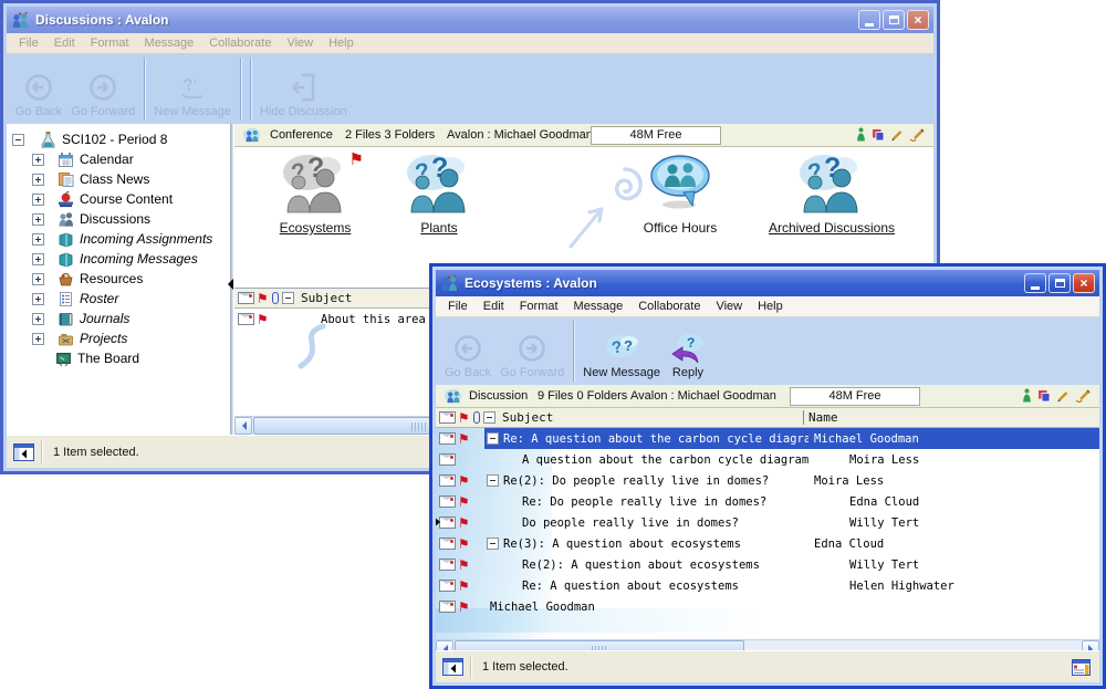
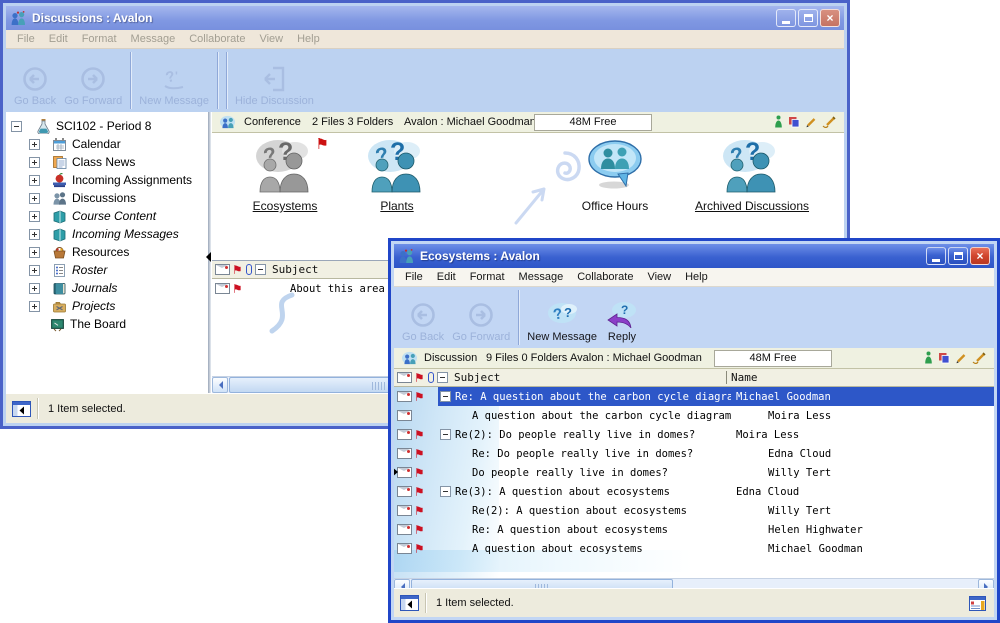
  Discussions : Avalon
  ×
  File
  Edit
  Format
  Message
  Collaborate
  View
  Help
  Go Back
  Go Forward
  New Message
  Hide Discussion
  SCI102 - Period 8
  Calendar
  Class News
- Course Content
+ Incoming Assignments
  Discussions
- Incoming Assignments
+ Course Content
  Incoming Messages
  Resources
  Roster
  Journals
  Projects
  The Board
  Conference
  2 Files 3 Folders
  Avalon : Michael Goodman
  48M Free
  ⚑
  ?
  Ecosystems
  ?
  Plants
  Office Hours
  ?
  Archived Discussions
  Subject
  About this area
  1 Item selected.
  Ecosystems : Avalon
  ×
  File
  Edit
  Format
  Message
  Collaborate
  View
  Help
  Go Back
  Go Forward
  ?
  New Message
  ?
  Reply
  Discussion
  9 Files 0 Folders
  Avalon : Michael Goodman
  48M Free
  Subject
  Name
  Re: A question about the carbon cycle diagra
  Michael Goodman
  A question about the carbon cycle diagram
  Moira Less
  Re(2): Do people really live in domes?
  Moira Less
  Re: Do people really live in domes?
  Edna Cloud
  Do people really live in domes?
  Willy Tert
  Re(3): A question about ecosystems
  Edna Cloud
  Re(2): A question about ecosystems
  Willy Tert
  Re: A question about ecosystems
  Helen Highwater
+ A question about ecosystems
  Michael Goodman
  1 Item selected.
